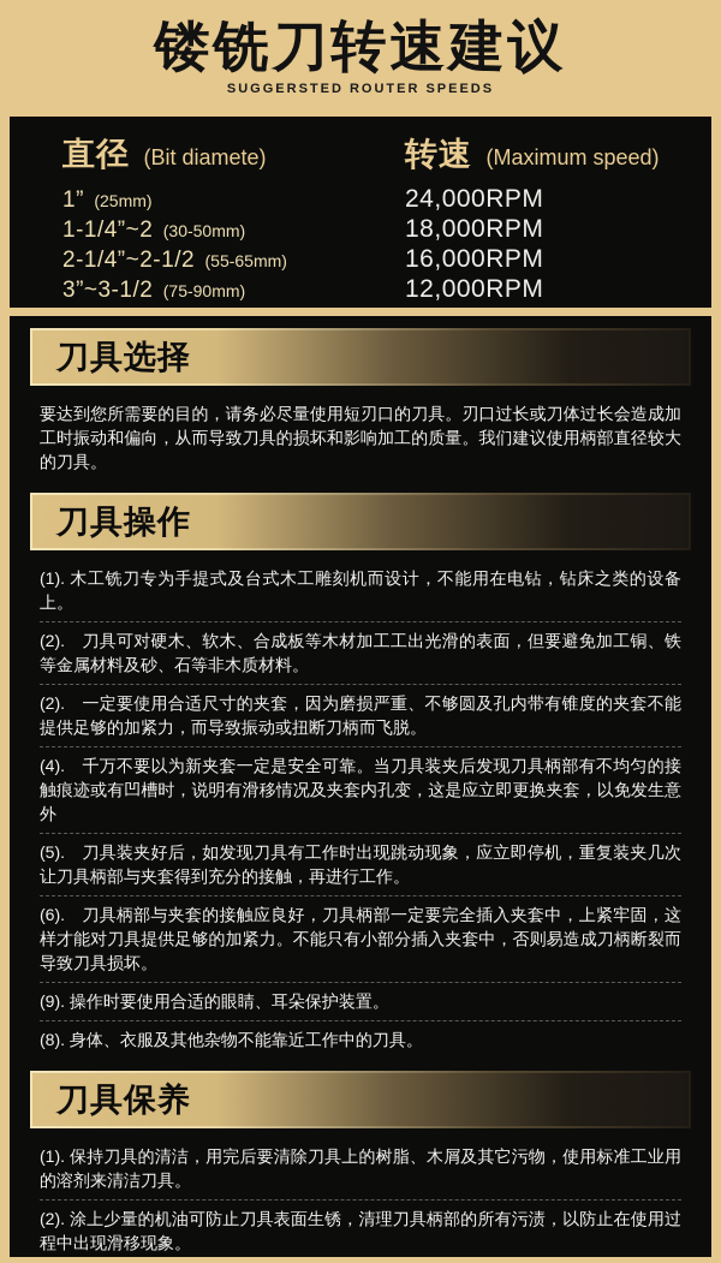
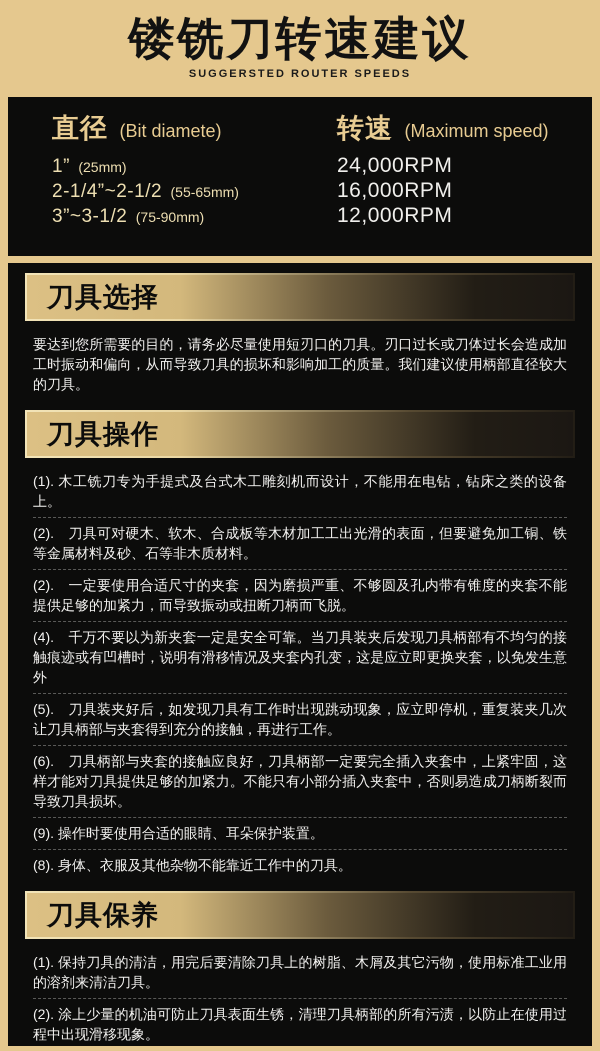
  镂铣刀转速建议
  SUGGERSTED ROUTER SPEEDS
  直径 (Bit diamete)
  转速 (Maximum speed)
  1” (25mm)
  24,000RPM
- 1-1/4”~2 (30-50mm)
- 18,000RPM
  2-1/4”~2-1/2 (55-65mm)
  16,000RPM
  3”~3-1/2 (75-90mm)
  12,000RPM
  刀具选择
  要达到您所需要的目的，请务必尽量使用短刃口的刀具。刃口过长或刀体过长会造成加工时振动和偏向，从而导致刀具的损坏和影响加工的质量。我们建议使用柄部直径较大的刀具。
  刀具操作
  (1). 木工铣刀专为手提式及台式木工雕刻机而设计，不能用在电钻，钻床之类的设备上。
  (2). 刀具可对硬木、软木、合成板等木材加工工出光滑的表面，但要避免加工铜、铁等金属材料及砂、石等非木质材料。
  (2). 一定要使用合适尺寸的夹套，因为磨损严重、不够圆及孔内带有锥度的夹套不能提供足够的加紧力，而导致振动或扭断刀柄而飞脱。
  (4). 千万不要以为新夹套一定是安全可靠。当刀具装夹后发现刀具柄部有不均匀的接触痕迹或有凹槽时，说明有滑移情况及夹套内孔变，这是应立即更换夹套，以免发生意外
  (5). 刀具装夹好后，如发现刀具有工作时出现跳动现象，应立即停机，重复装夹几次让刀具柄部与夹套得到充分的接触，再进行工作。
  (6). 刀具柄部与夹套的接触应良好，刀具柄部一定要完全插入夹套中，上紧牢固，这样才能对刀具提供足够的加紧力。不能只有小部分插入夹套中，否则易造成刀柄断裂而导致刀具损坏。
  (9). 操作时要使用合适的眼睛、耳朵保护装置。
  (8). 身体、衣服及其他杂物不能靠近工作中的刀具。
  刀具保养
  (1). 保持刀具的清洁，用完后要清除刀具上的树脂、木屑及其它污物，使用标准工业用的溶剂来清洁刀具。
  (2). 涂上少量的机油可防止刀具表面生锈，清理刀具柄部的所有污渍，以防止在使用过程中出现滑移现象。
